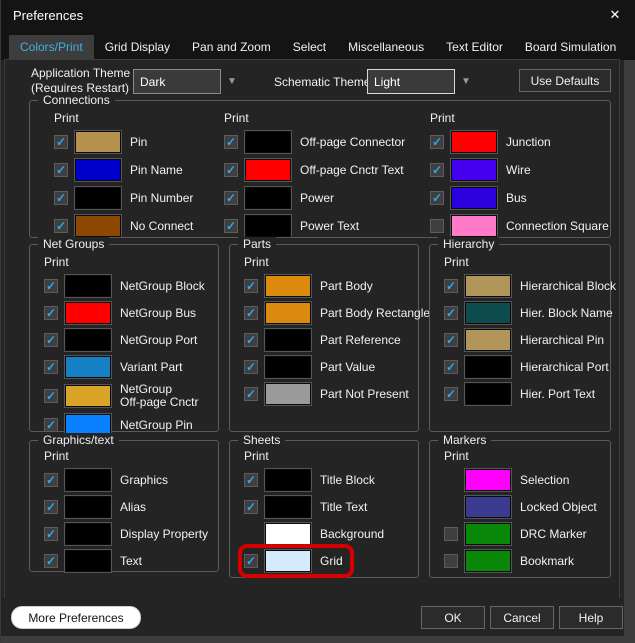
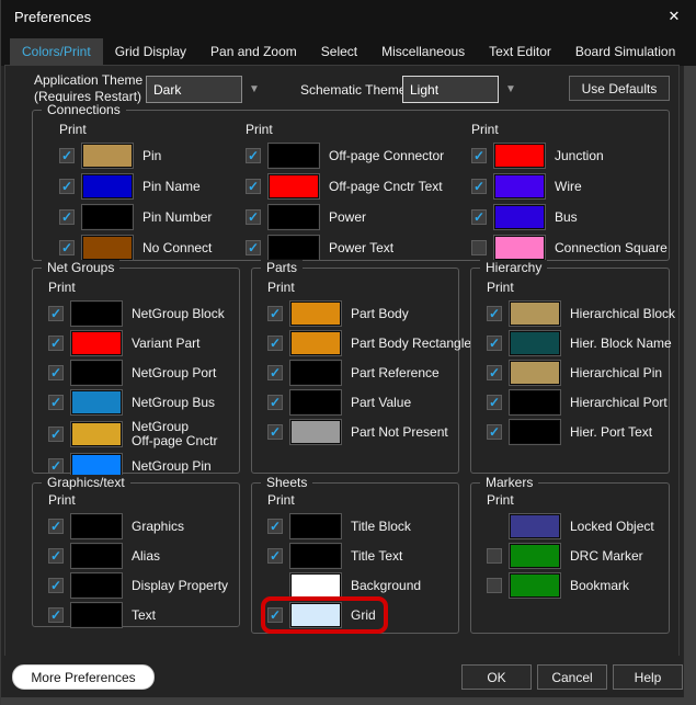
  Preferences
  ✕
  Colors/Print
  Grid Display
  Pan and Zoom
  Select
  Miscellaneous
  Text Editor
  Board Simulation
  Application Theme
  (Requires Restart)
  Dark
  ▼
  Schematic Them
  Light
  ▼
  Use Defaults
  Connections
  Print
  ✓
  Pin
  ✓
  Pin Name
  ✓
  Pin Number
  ✓
  No Connect
  Print
  ✓
  Off-page Connector
  ✓
  Off-page Cnctr Text
  ✓
  Power
  ✓
  Power Text
  Print
  ✓
  Junction
  ✓
  Wire
  ✓
  Bus
  Connection Square
  Net Groups
  Print
  ✓
  NetGroup Block
  ✓
- NetGroup Bus
+ Variant Part
  ✓
  NetGroup Port
  ✓
- Variant Part
+ NetGroup Bus
  ✓
  NetGroup
  Off-page Cnctr
  ✓
  NetGroup Pin
  Parts
  Print
  ✓
  Part Body
  ✓
  Part Body Rectangle
  ✓
  Part Reference
  ✓
  Part Value
  ✓
  Part Not Present
  Hierarchy
  Print
  ✓
  Hierarchical Block
  ✓
  Hier. Block Name
  ✓
  Hierarchical Pin
  ✓
  Hierarchical Port
  ✓
  Hier. Port Text
  Graphics/text
  Print
  ✓
  Graphics
  ✓
  Alias
  ✓
  Display Property
  ✓
  Text
  Sheets
  Print
  ✓
  Title Block
  ✓
  Title Text
  Background
  ✓
  Grid
  Markers
  Print
- Selection
  Locked Object
  DRC Marker
  Bookmark
  More Preferences
  OK
  Cancel
  Help
